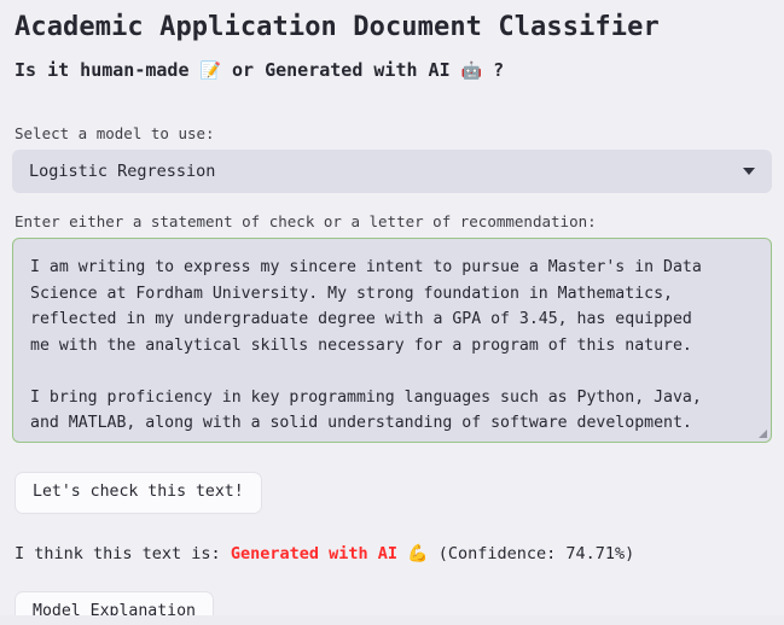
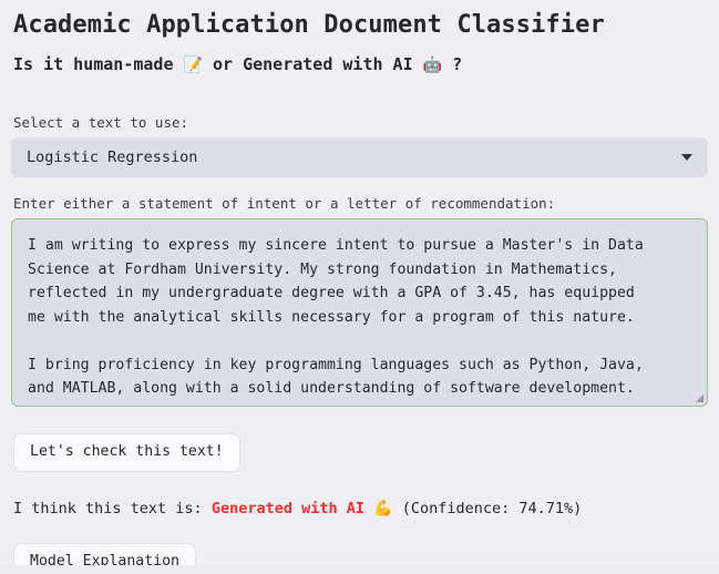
  Academic Application Document Classifier
  Is it human-made 📝 or Generated with AI 🤖 ?
- Select a model to use:
+ Select a text to use:
  Logistic Regression
- Enter either a statement of check or a letter of recommendation:
+ Enter either a statement of intent or a letter of recommendation:
  I am writing to express my sincere intent to pursue a Master's in Data
  Science at Fordham University. My strong foundation in Mathematics,
  reflected in my undergraduate degree with a GPA of 3.45, has equipped
  me with the analytical skills necessary for a program of this nature.
  I bring proficiency in key programming languages such as Python, Java,
  and MATLAB, along with a solid understanding of software development.
  Let's check this text!
  I think this text is: Generated with AI 💪 (Confidence: 74.71%)
  Model Explanation
